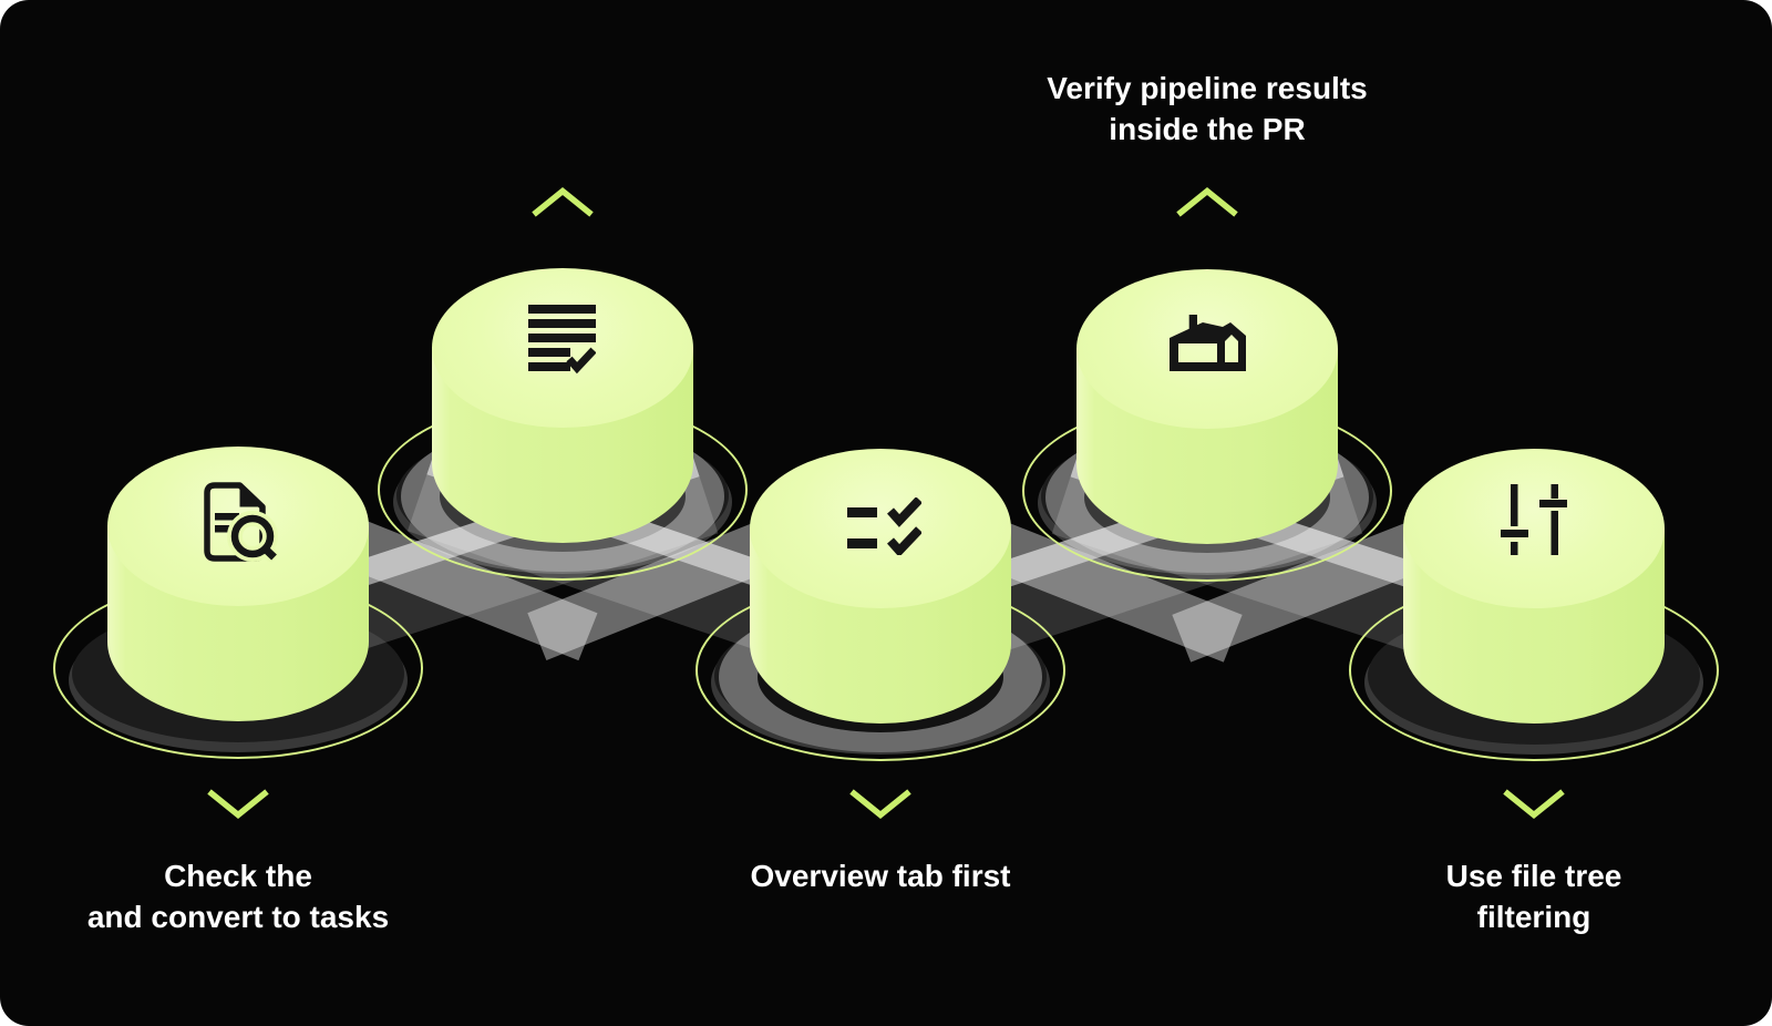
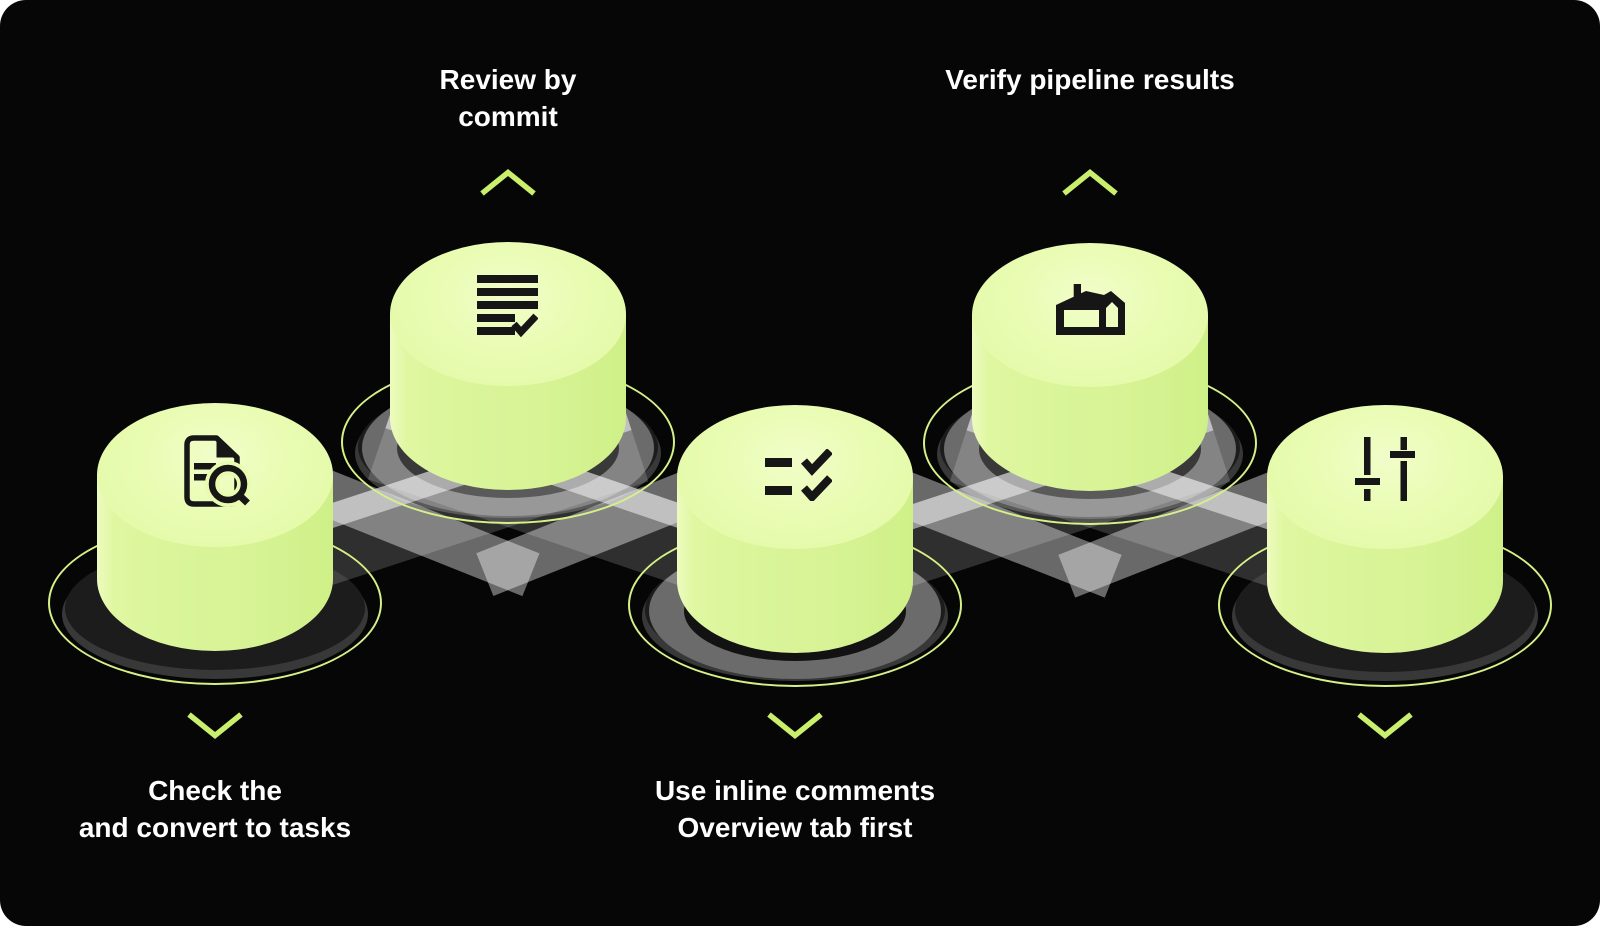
  Check the
  and convert to tasks
+ Review by
+ commit
+ Use inline comments
  Overview tab first
  Verify pipeline results
- inside the PR
- Use file tree
- filtering
